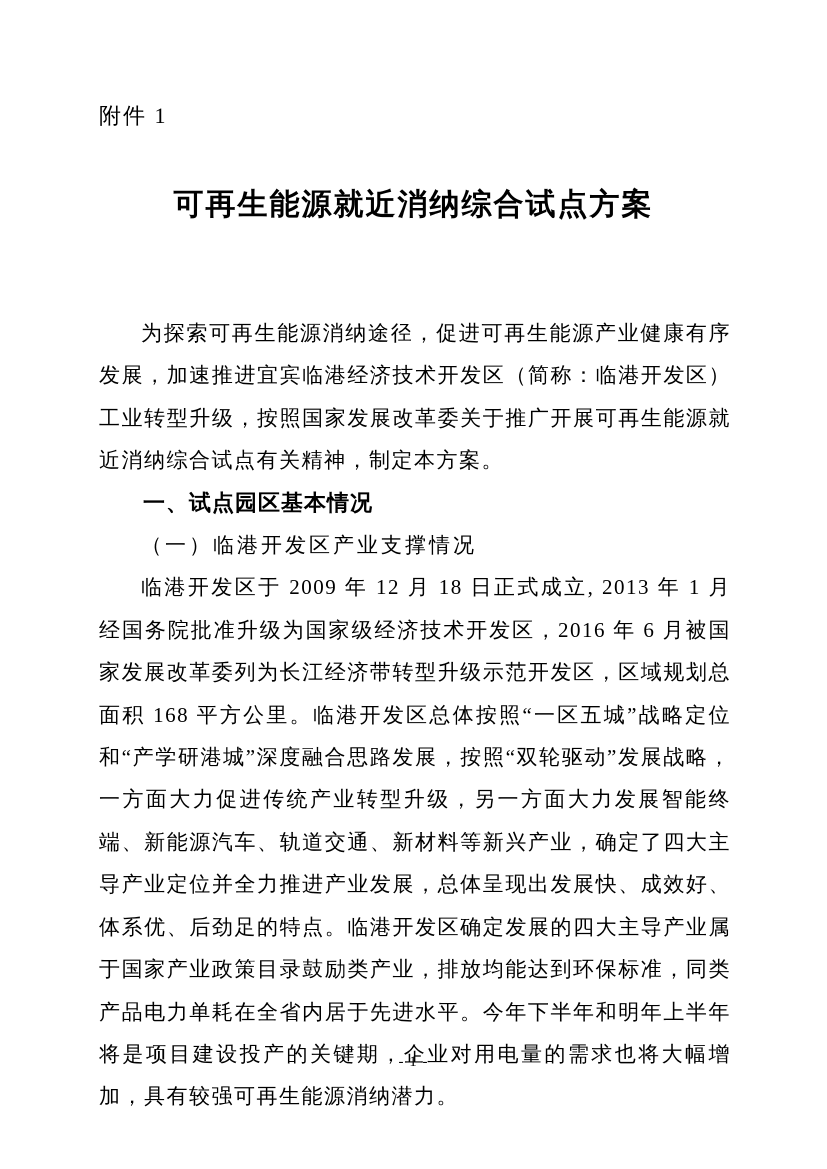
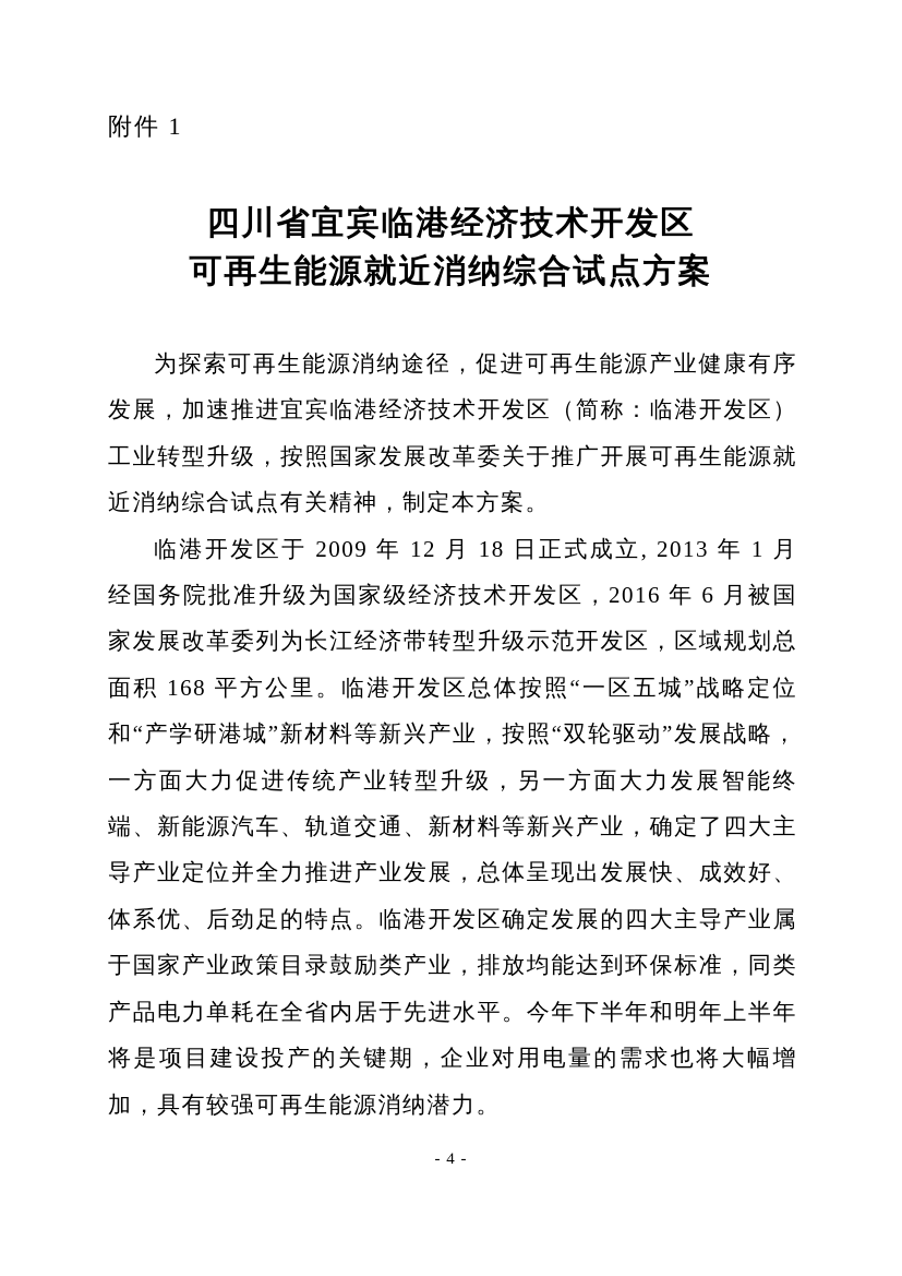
  附件 1
+ 四川省宜宾临港经济技术开发区
  可再生能源就近消纳综合试点方案
  为探索可再生能源消纳途径，促进可再生能源产业健康有序发展，加速推进宜宾临港经济技术开发区（简称：临港开发区）工业转型升级，按照国家发展改革委关于推广开展可再生能源就近消纳综合试点有关精神，制定本方案。
- 一、试点园区基本情况
- （一）临港开发区产业支撑情况
- 临港开发区于 2009 年 12 月 18 日正式成立, 2013 年 1 月经国务院批准升级为国家级经济技术开发区，2016 年 6 月被国家发展改革委列为长江经济带转型升级示范开发区，区域规划总面积 168 平方公里。临港开发区总体按照“一区五城”战略定位和“产学研港城”深度融合思路发展，按照“双轮驱动”发展战略，一方面大力促进传统产业转型升级，另一方面大力发展智能终端、新能源汽车、轨道交通、新材料等新兴产业，确定了四大主导产业定位并全力推进产业发展，总体呈现出发展快、成效好、体系优、后劲足的特点。临港开发区确定发展的四大主导产业属于国家产业政策目录鼓励类产业，排放均能达到环保标准，同类产品电力单耗在全省内居于先进水平。今年下半年和明年上半年将是项目建设投产的关键期，企业对用电量的需求也将大幅增加，具有较强可再生能源消纳潜力。
+ 临港开发区于 2009 年 12 月 18 日正式成立, 2013 年 1 月经国务院批准升级为国家级经济技术开发区，2016 年 6 月被国家发展改革委列为长江经济带转型升级示范开发区，区域规划总面积 168 平方公里。临港开发区总体按照“一区五城”战略定位和“产学研港城”新材料等新兴产业，按照“双轮驱动”发展战略，一方面大力促进传统产业转型升级，另一方面大力发展智能终端、新能源汽车、轨道交通、新材料等新兴产业，确定了四大主导产业定位并全力推进产业发展，总体呈现出发展快、成效好、体系优、后劲足的特点。临港开发区确定发展的四大主导产业属于国家产业政策目录鼓励类产业，排放均能达到环保标准，同类产品电力单耗在全省内居于先进水平。今年下半年和明年上半年将是项目建设投产的关键期，企业对用电量的需求也将大幅增加，具有较强可再生能源消纳潜力。
- - 1 -
+ - 4 -
